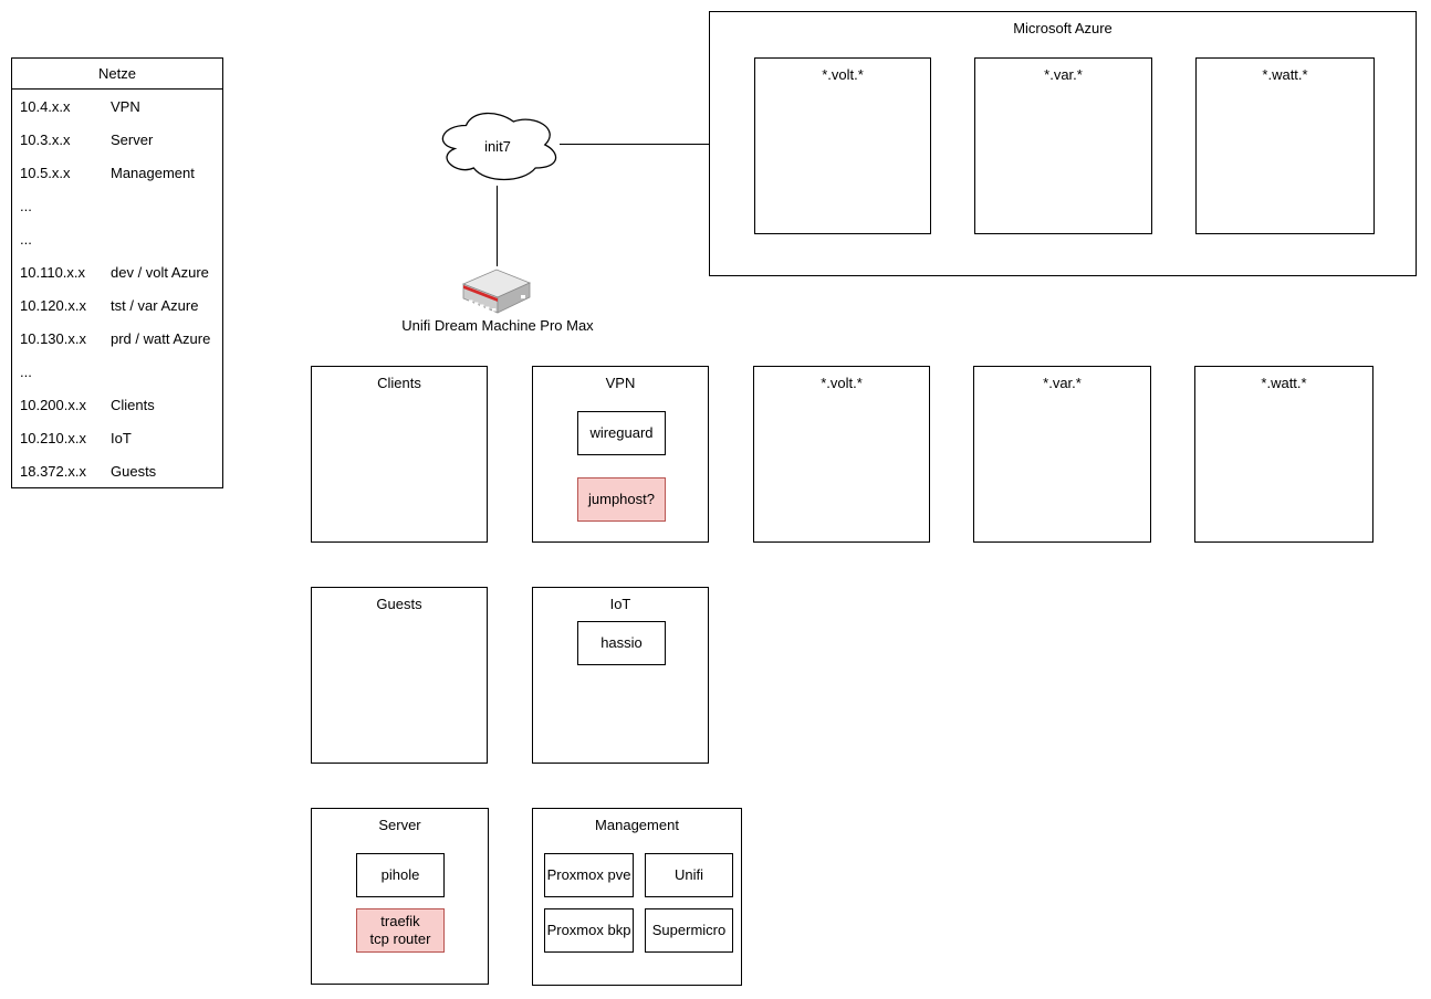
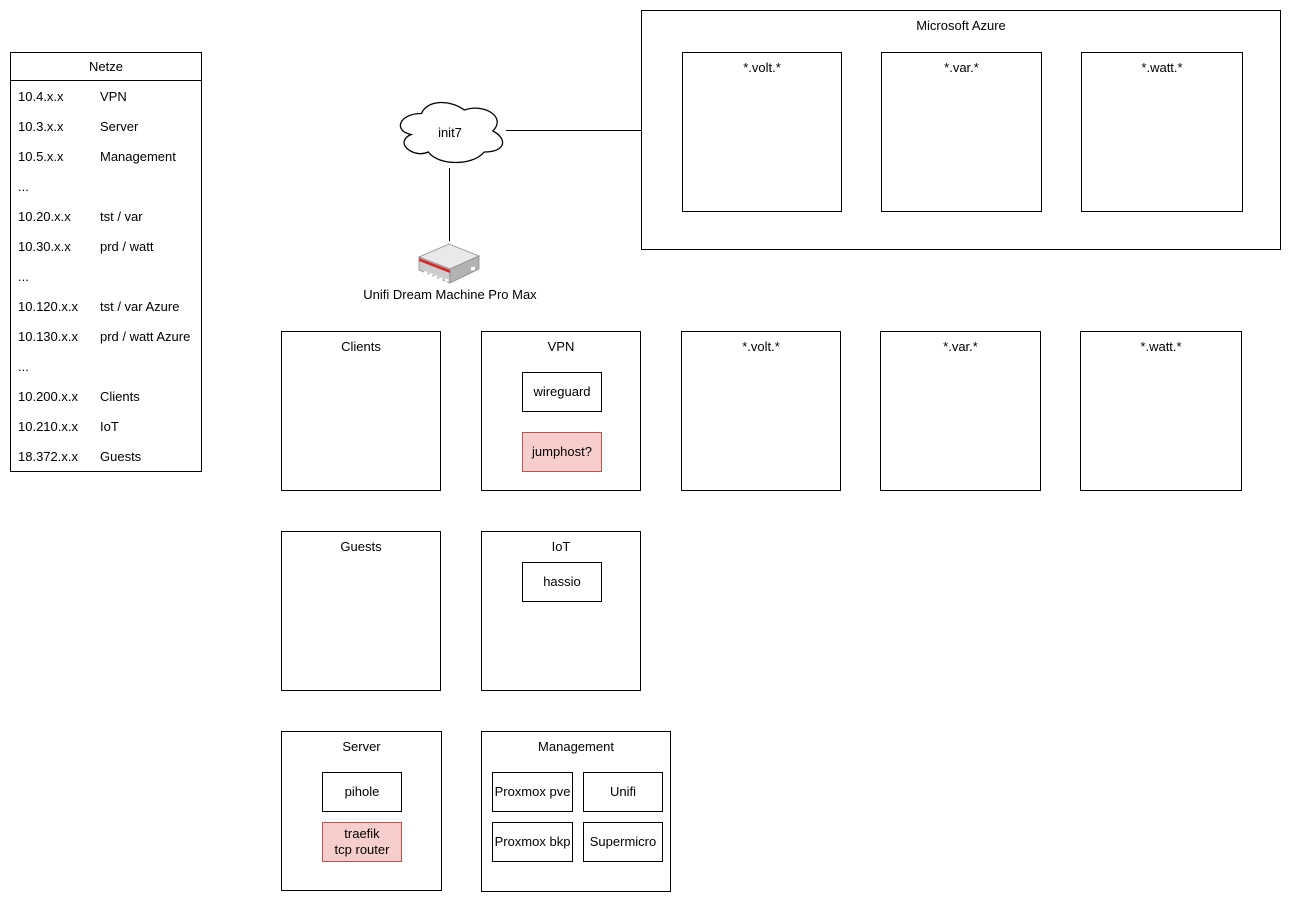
  Netze
  10.4.x.x
  VPN
  10.3.x.x
  Server
  10.5.x.x
  Management
  ...
+ 10.20.x.x
+ tst / var
+ 10.30.x.x
+ prd / watt
  ...
- 10.110.x.x
- dev / volt Azure
  10.120.x.x
  tst / var Azure
  10.130.x.x
  prd / watt Azure
  ...
  10.200.x.x
  Clients
  10.210.x.x
  IoT
  18.372.x.x
  Guests
  init7
  Unifi Dream Machine Pro Max
  Microsoft Azure
  *.volt.*
  *.var.*
  *.watt.*
  Clients
  VPN
  wireguard
  jumphost?
  *.volt.*
  *.var.*
  *.watt.*
  Guests
  IoT
  hassio
  Server
  pihole
  traefik
  tcp router
  Management
  Proxmox pve
  Unifi
  Proxmox bkp
  Supermicro
